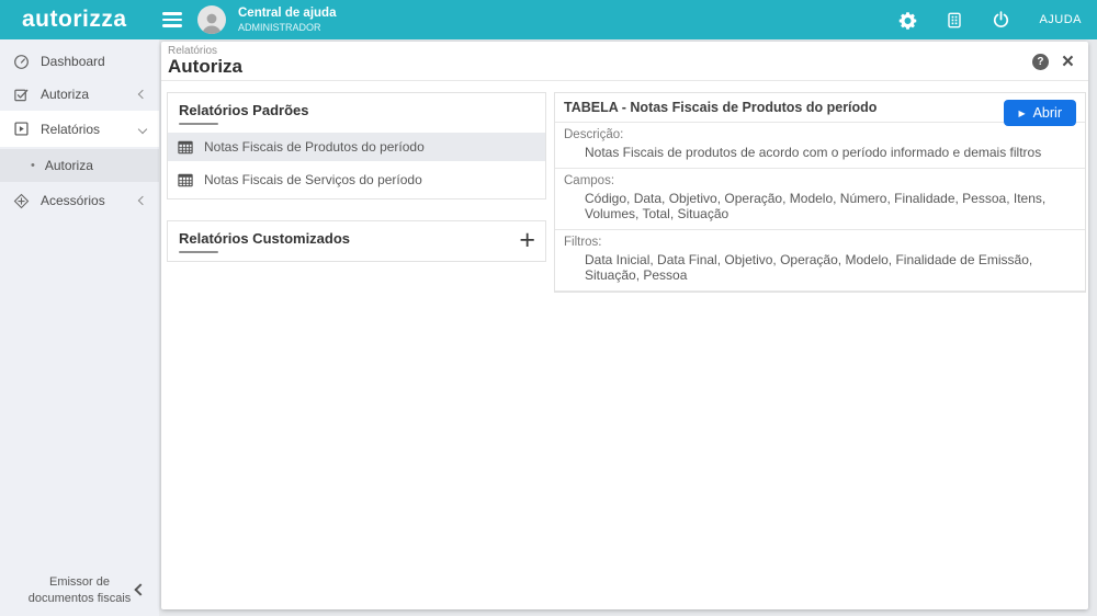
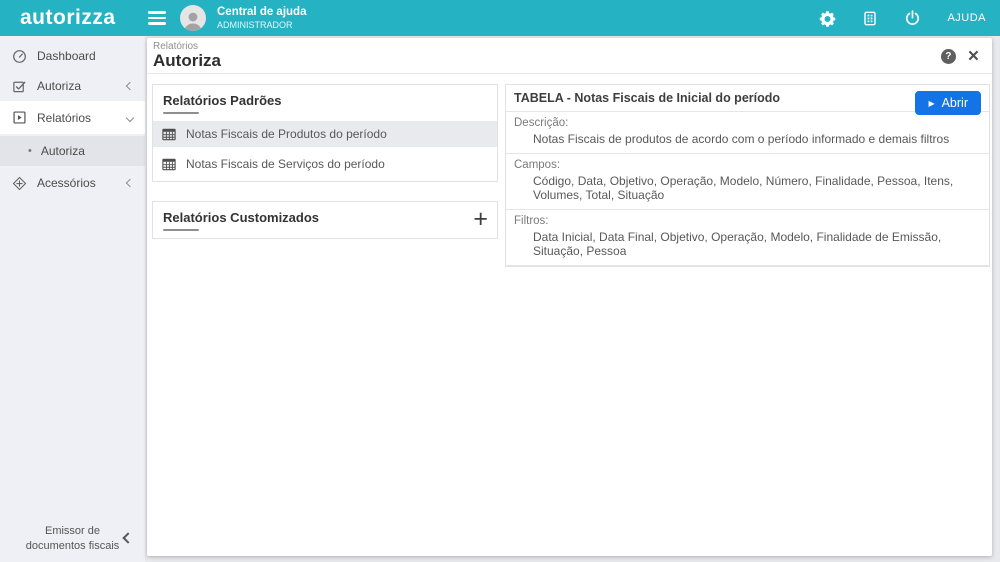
  autorizza
  Central de ajuda
  ADMINISTRADOR
  AJUDA
  Dashboard
  Autoriza
  Relatórios
  •
  Autoriza
  Acessórios
  Emissor de
  documentos fiscais
  Relatórios
  Autoriza
  ?
  ×
  Relatórios Padrões
  Notas Fiscais de Produtos do período
  Notas Fiscais de Serviços do período
  Relatórios Customizados
  +
- TABELA - Notas Fiscais de Produtos do período
+ TABELA - Notas Fiscais de Inicial do período
  ▶
  Abrir
  Descrição:
  Notas Fiscais de produtos de acordo com o período informado e demais filtros
  Campos:
  Código, Data, Objetivo, Operação, Modelo, Número, Finalidade, Pessoa, Itens, Volumes, Total, Situação
  Filtros:
  Data Inicial, Data Final, Objetivo, Operação, Modelo, Finalidade de Emissão, Situação, Pessoa
